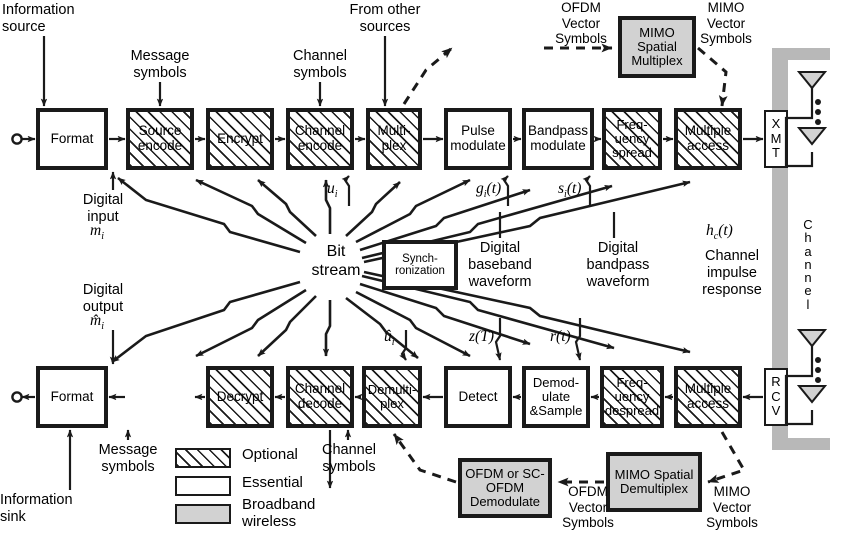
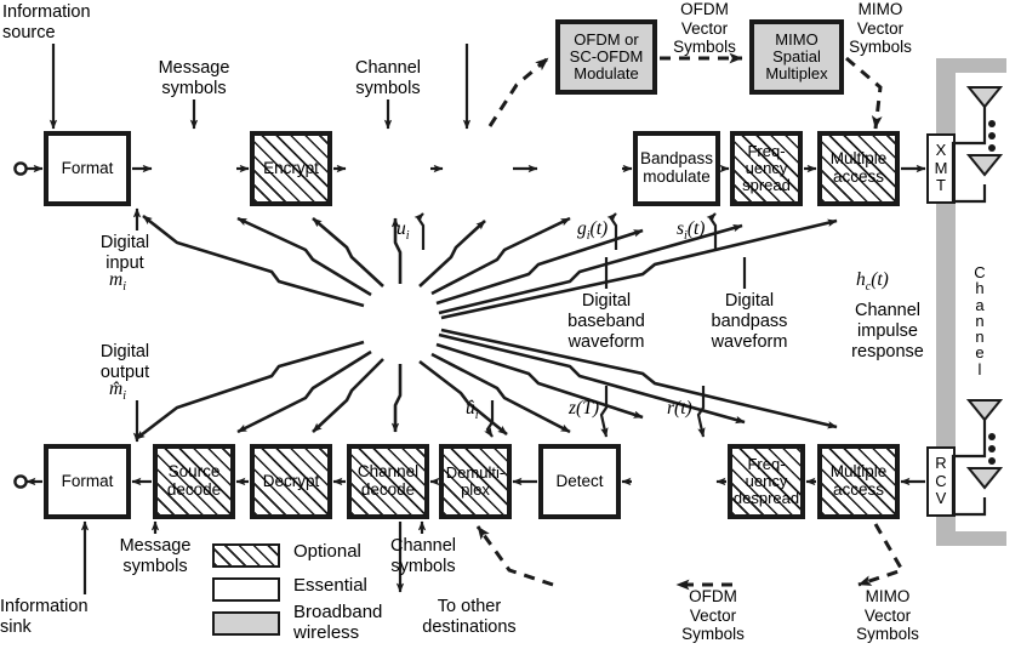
  C
  h
  a
  n
  n
  e
  l
  Format
- Source encode
  Encrypt
- Channel encode
- Multi- plex
- Pulse modulate
  Bandpass modulate
  Freq- uency spread
  Multiple access
  X
  M
  T
  Format
+ Source decode
  Decrypt
  Channel decode
  Demulti- plex
  Detect
- Demod- ulate &Sample
  Freq- uency despread
  Multiple access
  R
  C
  V
+ OFDM or SC-OFDM Modulate
  MIMO Spatial Multiplex
- OFDM or SC-OFDM Demodulate
- MIMO Spatial Demultiplex
- Bit
- stream
- Synch- ronization
  Information
  source
  Message
  symbols
  Channel
  symbols
- From other
- sources
  OFDM
  Vector
  Symbols
  MIMO
  Vector
  Symbols
  Digital
  input
  Digital
  output
  Digital
  baseband
  waveform
  Digital
  bandpass
  waveform
  Channel
  impulse
  response
  Information
  sink
  Message
  symbols
  Channel
  symbols
+ To other
+ destinations
  OFDM
  Vector
  Symbols
  MIMO
  Vector
  Symbols
  mi
  ui
  gi(t)
  si(t)
  hc(t)
  m̂i
  ûi
  z(T)
  r(t)
  Optional
  Essential
  Broadband
  wireless
